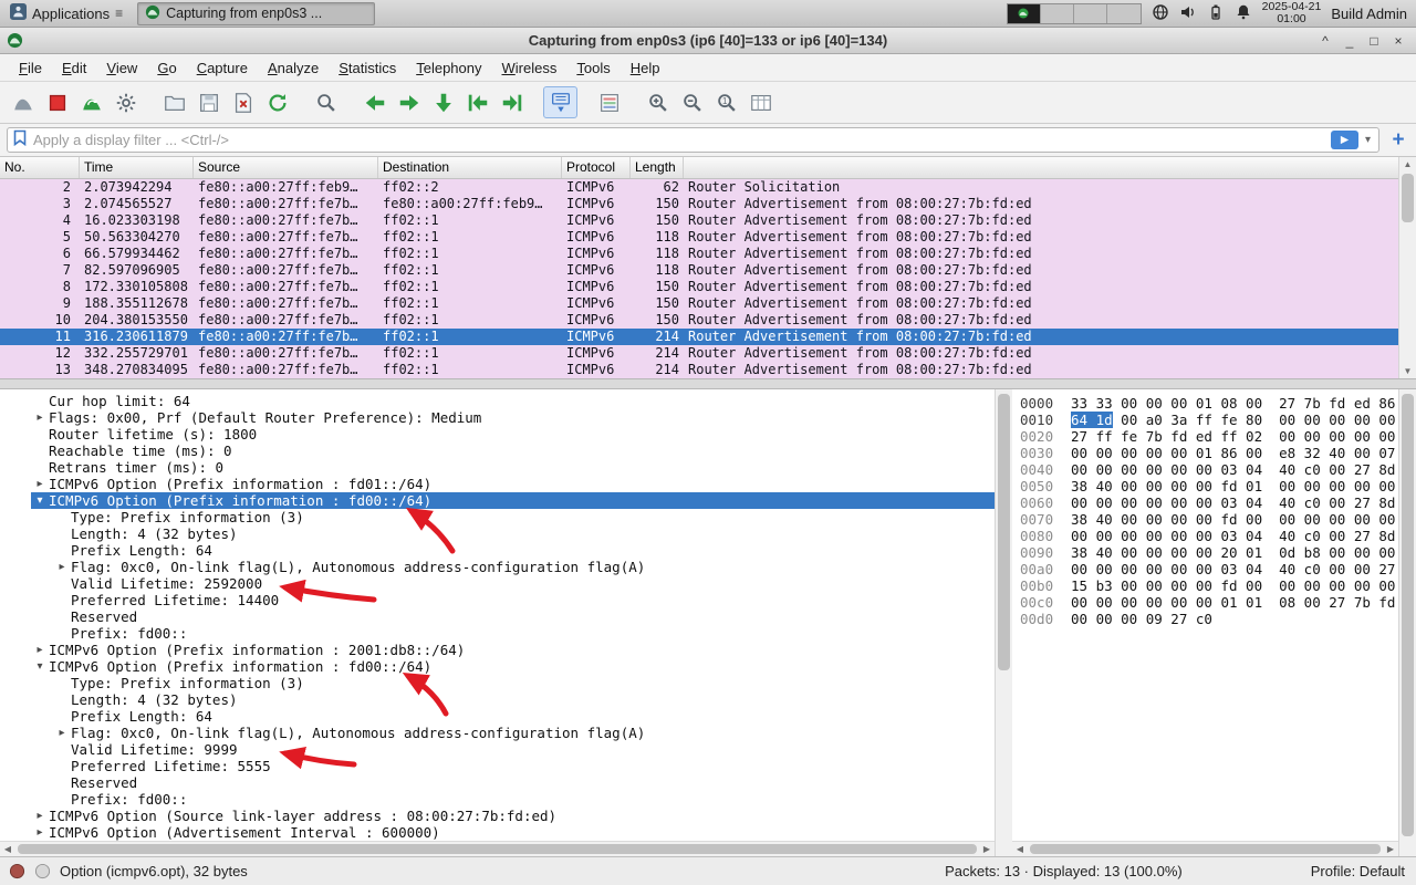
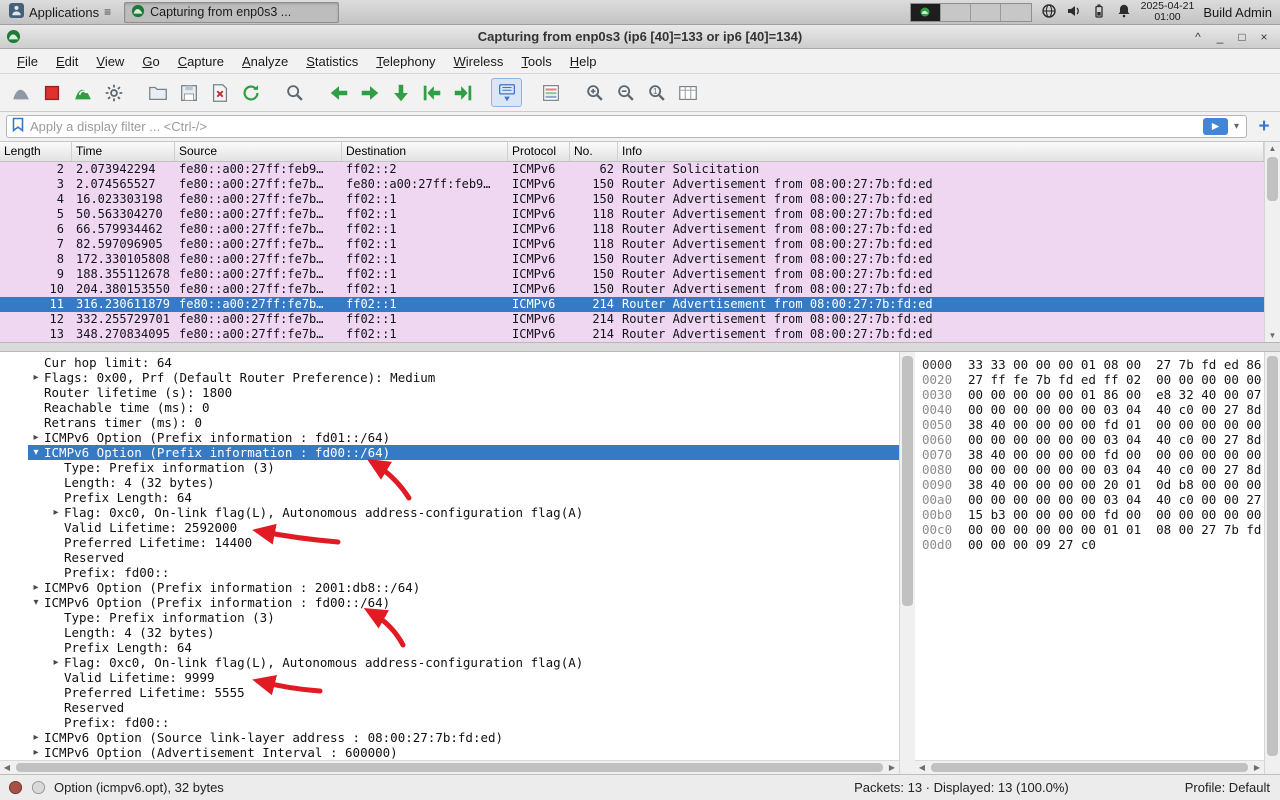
  Applications
  ≡
  Capturing from enp0s3 ...
  2025-04-21
  01:00
  Build Admin
  Capturing from enp0s3 (ip6 [40]=133 or ip6 [40]=134)
  ^
  _
  □
  ×
  File
  Edit
  View
  Go
  Capture
  Analyze
  Statistics
  Telephony
  Wireless
  Tools
  Help
  1
  Apply a display filter ... <Ctrl-/>
  ▾
  +
- No.
+ Length
  Time
  Source
  Destination
  Protocol
- Length
+ No.
+ Info
  2
  2.073942294
  fe80::a00:27ff:feb9…
  ff02::2
  ICMPv6
  62
  Router Solicitation
  3
  2.074565527
  fe80::a00:27ff:fe7b…
  fe80::a00:27ff:feb9…
  ICMPv6
  150
  Router Advertisement from 08:00:27:7b:fd:ed
  4
  16.023303198
  fe80::a00:27ff:fe7b…
  ff02::1
  ICMPv6
  150
  Router Advertisement from 08:00:27:7b:fd:ed
  5
  50.563304270
  fe80::a00:27ff:fe7b…
  ff02::1
  ICMPv6
  118
  Router Advertisement from 08:00:27:7b:fd:ed
  6
  66.579934462
  fe80::a00:27ff:fe7b…
  ff02::1
  ICMPv6
  118
  Router Advertisement from 08:00:27:7b:fd:ed
  7
  82.597096905
  fe80::a00:27ff:fe7b…
  ff02::1
  ICMPv6
  118
  Router Advertisement from 08:00:27:7b:fd:ed
  8
  172.330105808
  fe80::a00:27ff:fe7b…
  ff02::1
  ICMPv6
  150
  Router Advertisement from 08:00:27:7b:fd:ed
  9
  188.355112678
  fe80::a00:27ff:fe7b…
  ff02::1
  ICMPv6
  150
  Router Advertisement from 08:00:27:7b:fd:ed
  10
  204.380153550
  fe80::a00:27ff:fe7b…
  ff02::1
  ICMPv6
  150
  Router Advertisement from 08:00:27:7b:fd:ed
  11
  316.230611879
  fe80::a00:27ff:fe7b…
  ff02::1
  ICMPv6
  214
  Router Advertisement from 08:00:27:7b:fd:ed
  12
  332.255729701
  fe80::a00:27ff:fe7b…
  ff02::1
  ICMPv6
  214
  Router Advertisement from 08:00:27:7b:fd:ed
  13
  348.270834095
  fe80::a00:27ff:fe7b…
  ff02::1
  ICMPv6
  214
  Router Advertisement from 08:00:27:7b:fd:ed
  ▲
  ▼
  Cur hop limit: 64
  ▸
  Flags: 0x00, Prf (Default Router Preference): Medium
  Router lifetime (s): 1800
  Reachable time (ms): 0
  Retrans timer (ms): 0
  ▸
  ICMPv6 Option (Prefix information : fd01::/64)
  ▾
  ICMPv6 Option (Prefix information : fd00::/64)
  Type: Prefix information (3)
  Length: 4 (32 bytes)
  Prefix Length: 64
  ▸
  Flag: 0xc0, On-link flag(L), Autonomous address-configuration flag(A)
  Valid Lifetime: 2592000
  Preferred Lifetime: 14400
  Reserved
  Prefix: fd00::
  ▸
  ICMPv6 Option (Prefix information : 2001:db8::/64)
  ▾
  ICMPv6 Option (Prefix information : fd00::/64)
  Type: Prefix information (3)
  Length: 4 (32 bytes)
  Prefix Length: 64
  ▸
  Flag: 0xc0, On-link flag(L), Autonomous address-configuration flag(A)
  Valid Lifetime: 9999
  Preferred Lifetime: 5555
  Reserved
  Prefix: fd00::
  ▸
  ICMPv6 Option (Source link-layer address : 08:00:27:7b:fd:ed)
  ▸
  ICMPv6 Option (Advertisement Interval : 600000)
  ◀
  ▶
  0000 33 33 00 00 00 01 08 00 27 7b fd ed 86
- 0010 64 1d 00 a0 3a ff fe 80 00 00 00 00 00
  0020 27 ff fe 7b fd ed ff 02 00 00 00 00 00
  0030 00 00 00 00 00 01 86 00 e8 32 40 00 07
  0040 00 00 00 00 00 00 03 04 40 c0 00 27 8d
  0050 38 40 00 00 00 00 fd 01 00 00 00 00 00
  0060 00 00 00 00 00 00 03 04 40 c0 00 27 8d
  0070 38 40 00 00 00 00 fd 00 00 00 00 00 00
  0080 00 00 00 00 00 00 03 04 40 c0 00 27 8d
  0090 38 40 00 00 00 00 20 01 0d b8 00 00 00
  00a0 00 00 00 00 00 00 03 04 40 c0 00 00 27
  00b0 15 b3 00 00 00 00 fd 00 00 00 00 00 00
  00c0 00 00 00 00 00 00 01 01 08 00 27 7b fd
  00d0 00 00 00 09 27 c0
  ◀
  ▶
  Option (icmpv6.opt), 32 bytes
  Packets: 13 · Displayed: 13 (100.0%)
  Profile: Default
